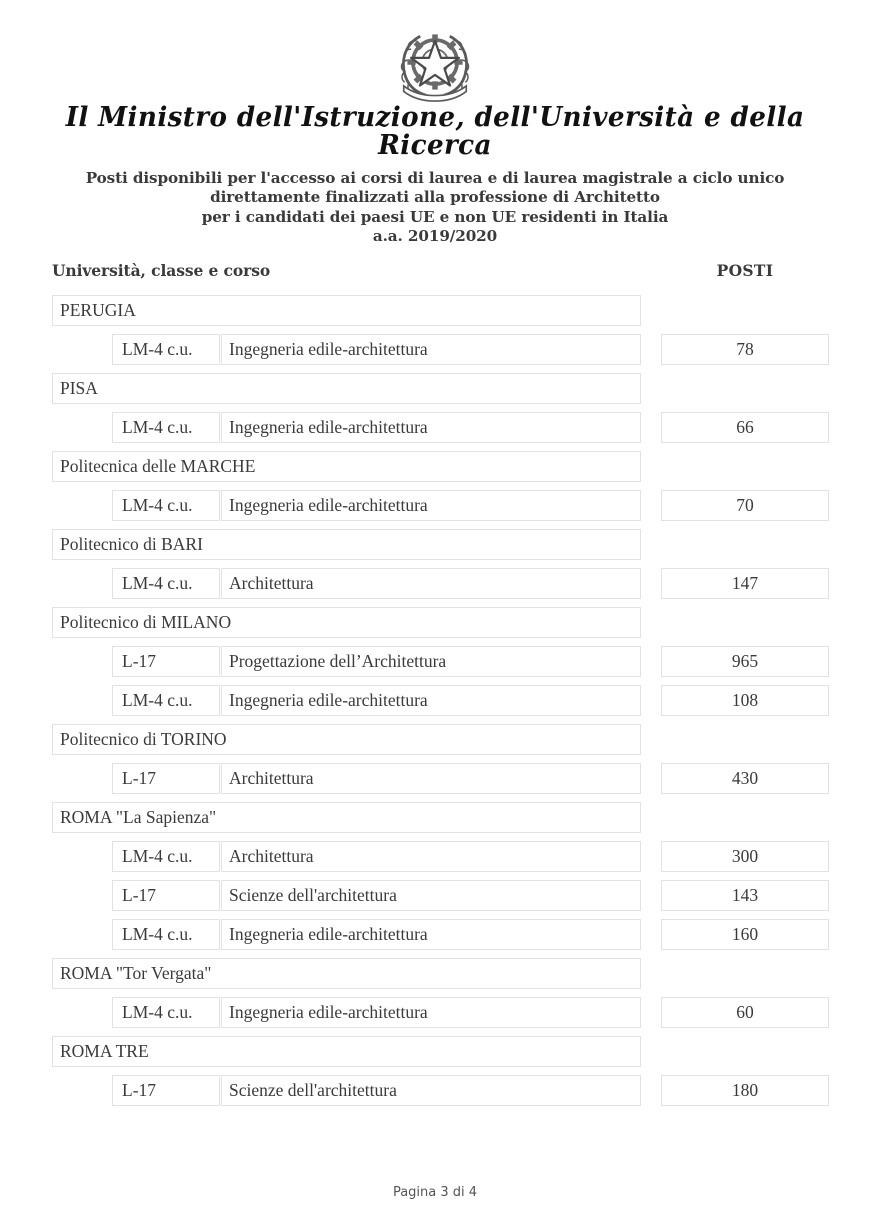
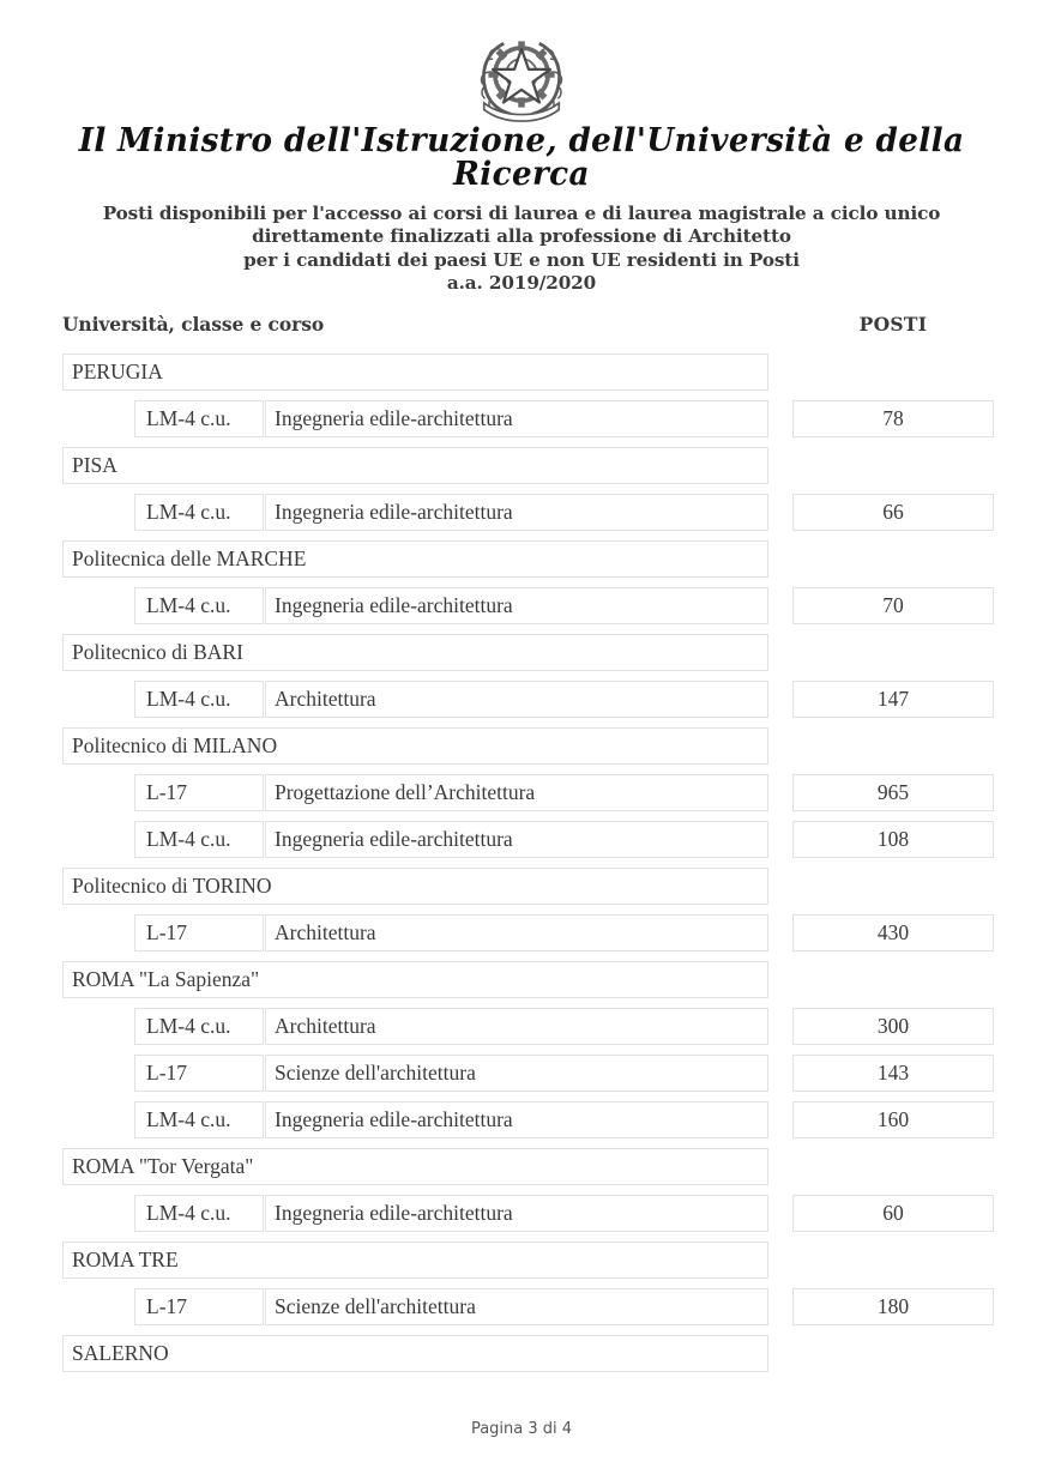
  Il Ministro dell'Istruzione, dell'Università e della Ricerca
  Posti disponibili per l'accesso ai corsi di laurea e di laurea magistrale a ciclo unico
  direttamente finalizzati alla professione di Architetto
- per i candidati dei paesi UE e non UE residenti in Italia
+ per i candidati dei paesi UE e non UE residenti in Posti
  a.a. 2019/2020
  Università, classe e corso
  POSTI
  PERUGIA
  LM-4 c.u.
  Ingegneria edile-architettura
  78
  PISA
  LM-4 c.u.
  Ingegneria edile-architettura
  66
  Politecnica delle MARCHE
  LM-4 c.u.
  Ingegneria edile-architettura
  70
  Politecnico di BARI
  LM-4 c.u.
  Architettura
  147
  Politecnico di MILANO
  L-17
  Progettazione dell’Architettura
  965
  LM-4 c.u.
  Ingegneria edile-architettura
  108
  Politecnico di TORINO
  L-17
  Architettura
  430
  ROMA "La Sapienza"
  LM-4 c.u.
  Architettura
  300
  L-17
  Scienze dell'architettura
  143
  LM-4 c.u.
  Ingegneria edile-architettura
  160
  ROMA "Tor Vergata"
  LM-4 c.u.
  Ingegneria edile-architettura
  60
  ROMA TRE
  L-17
  Scienze dell'architettura
  180
+ SALERNO
  Pagina 3 di 4
